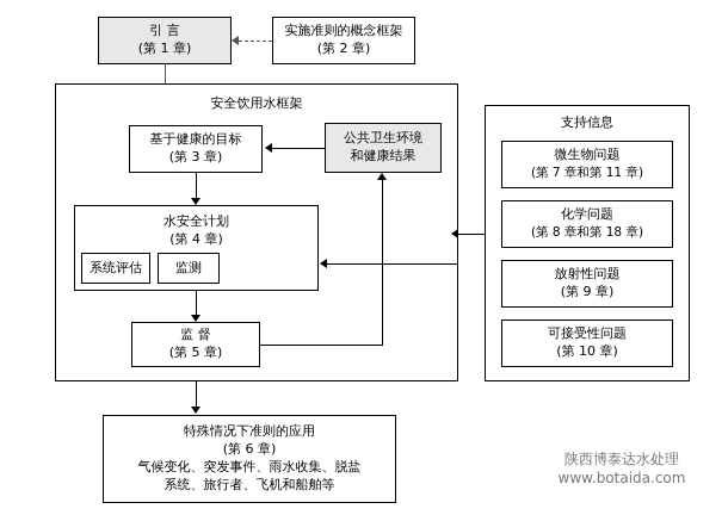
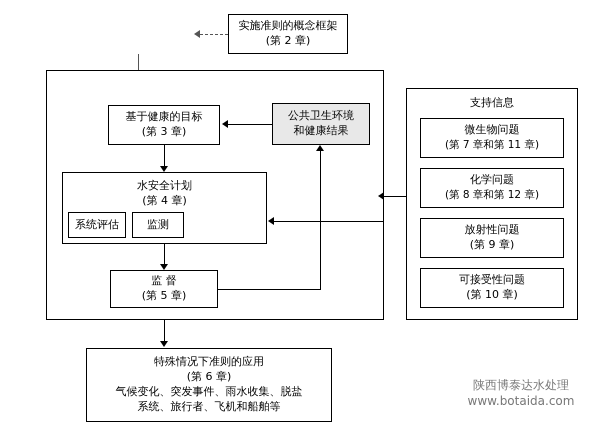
- 引 言
- (第 1 章)
  实施准则的概念框架
  (第 2 章)
- 安全饮用水框架
  基于健康的目标
  (第 3 章)
  公共卫生环境
  和健康结果
  水安全计划
  (第 4 章)
  系统评估
  监测
  监 督
  (第 5 章)
  支持信息
  微生物问题
  (第 7 章和第 11 章)
  化学问题
- (第 8 章和第 18 章)
+ (第 8 章和第 12 章)
  放射性问题
  (第 9 章)
  可接受性问题
  (第 10 章)
  特殊情况下准则的应用
  (第 6 章)
  气候变化、突发事件、雨水收集、脱盐
  系统、旅行者、飞机和船舶等
  陕西博泰达水处理
  www.botaida.com
